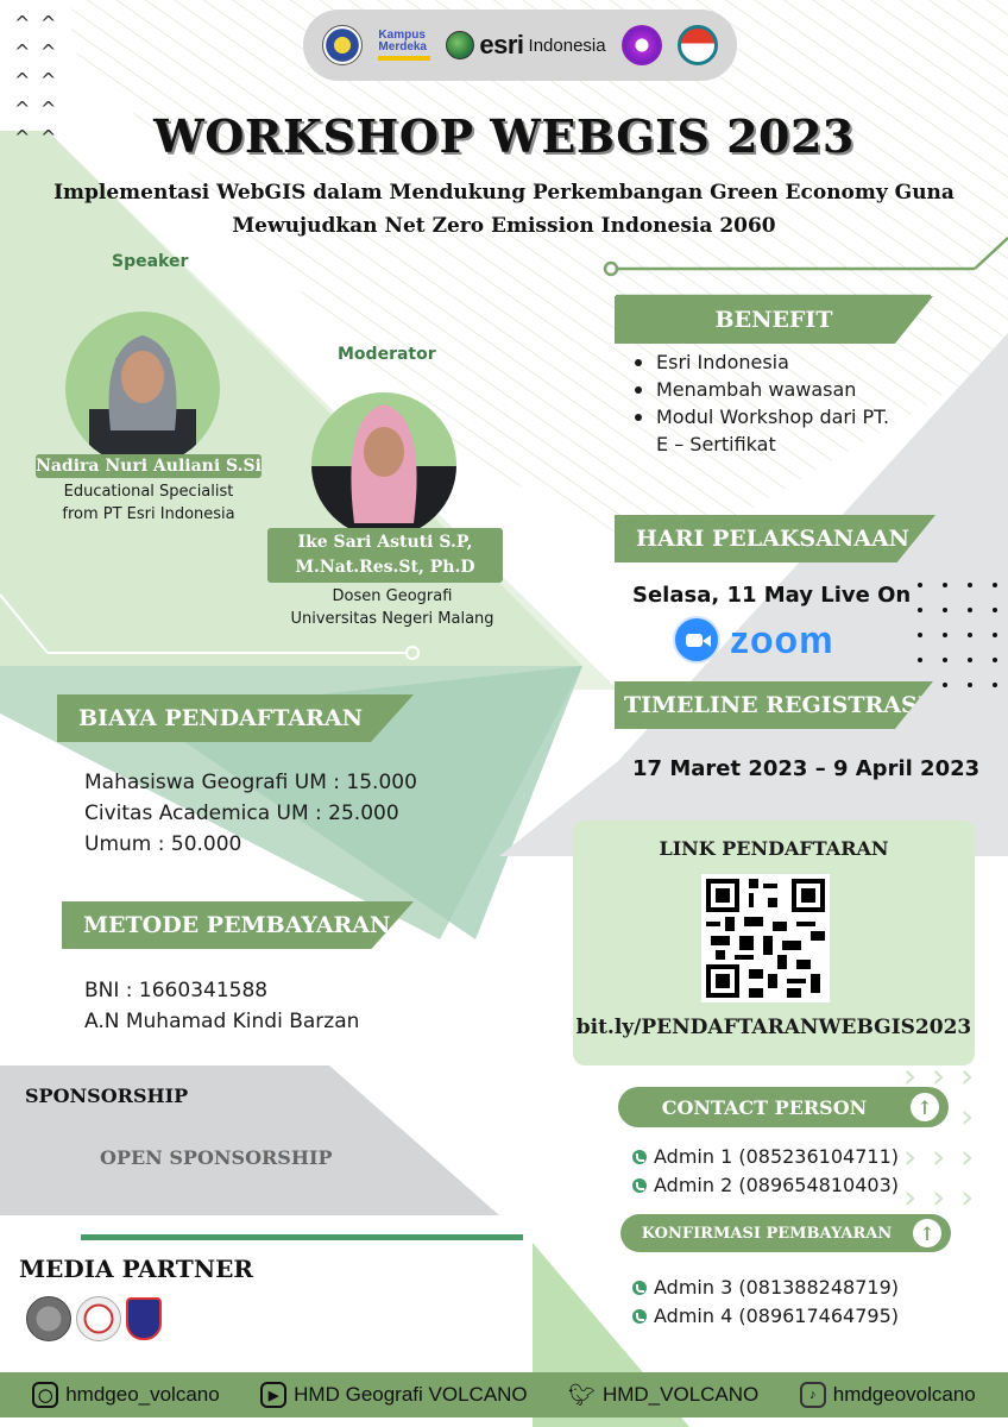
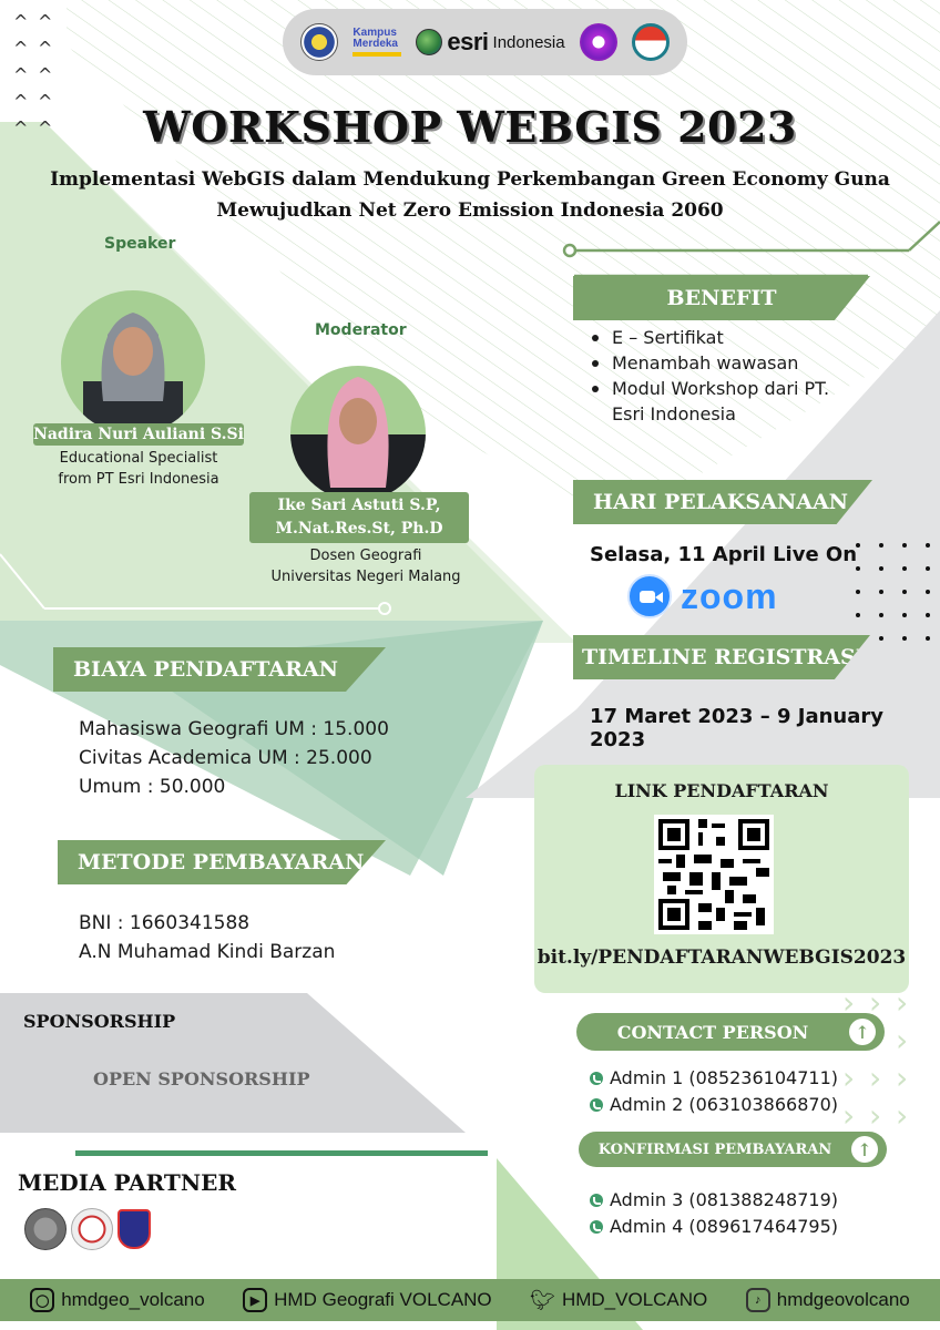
  ^
  ^
  ^
  ^
  ^
  ^
  ^
  ^
  ^
  ^
  Kampus
  Merdeka
  esri
  Indonesia
  WORKSHOP WEBGIS 2023
  Implementasi WebGIS dalam Mendukung Perkembangan Green Economy Guna
  Mewujudkan Net Zero Emission Indonesia 2060
  Speaker
  Nadira Nuri Auliani S.Si
  Educational Specialist
  from PT Esri Indonesia
  Moderator
  Ike Sari Astuti S.P,
  M.Nat.Res.St, Ph.D
  Dosen Geografi
  Universitas Negeri Malang
  BENEFIT
- Esri Indonesia
+ E – Sertifikat
  Menambah wawasan
  Modul Workshop dari PT.
- E – Sertifikat
+ Esri Indonesia
  HARI PELAKSANAAN
- Selasa, 11 May Live On
+ Selasa, 11 April Live On
  zoom
  TIMELINE REGISTRAS
- 17 Maret 2023 – 9 April 2023
+ 17 Maret 2023 – 9 January 2023
  BIAYA PENDAFTARAN
  Mahasiswa Geografi UM : 15.000
  Civitas Academica UM : 25.000
  Umum : 50.000
  METODE PEMBAYARAN
  BNI : 1660341588
  A.N Muhamad Kindi Barzan
  LINK PENDAFTARAN
  bit.ly/PENDAFTARANWEBGIS2023
  ›
  ›
  ›
  ›
  ›
  ›
  ›
  ›
  ›
  ›
  CONTACT PERSON
  ↑
  Admin 1 (085236104711)
- Admin 2 (089654810403)
+ Admin 2 (063103866870)
  KONFIRMASI PEMBAYARAN
  ↑
  Admin 3 (081388248719)
  Admin 4 (089617464795)
  SPONSORSHIP
  OPEN SPONSORSHIP
  MEDIA PARTNER
  ◯
  hmdgeo_volcano
  ▶
  HMD Geografi VOLCANO
  🐦︎
  HMD_VOLCANO
  ♪
  hmdgeovolcano
